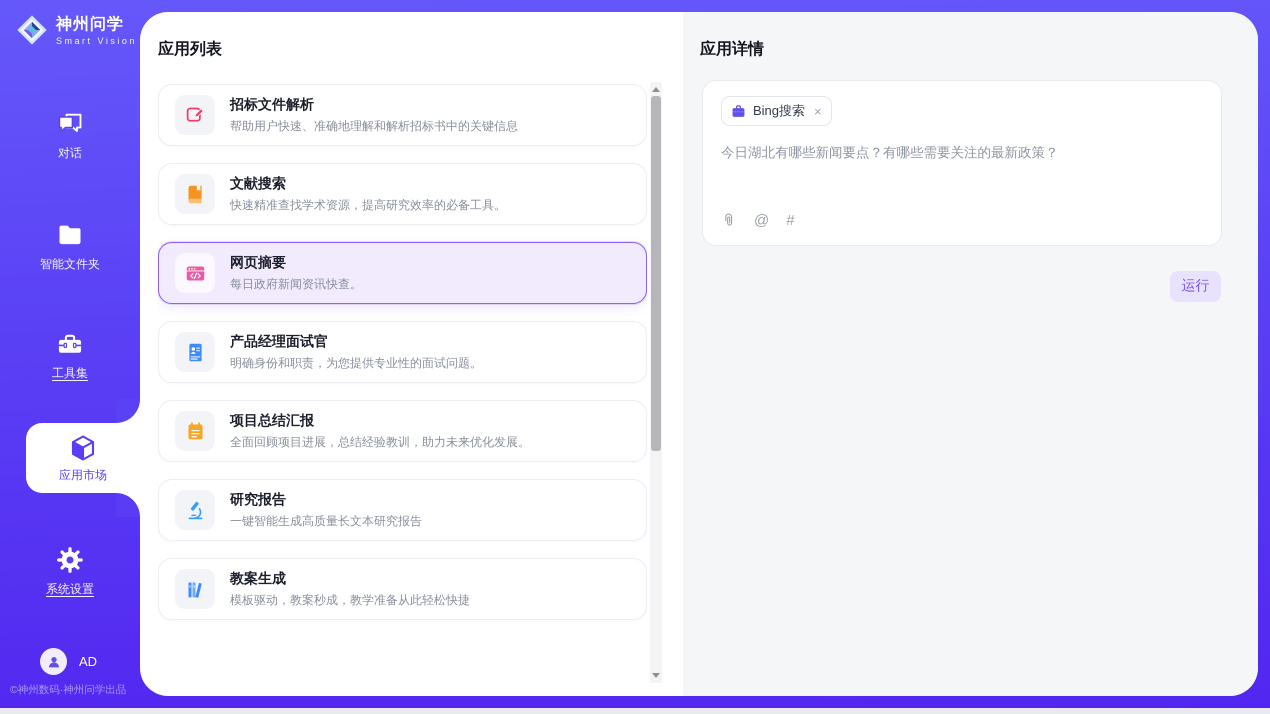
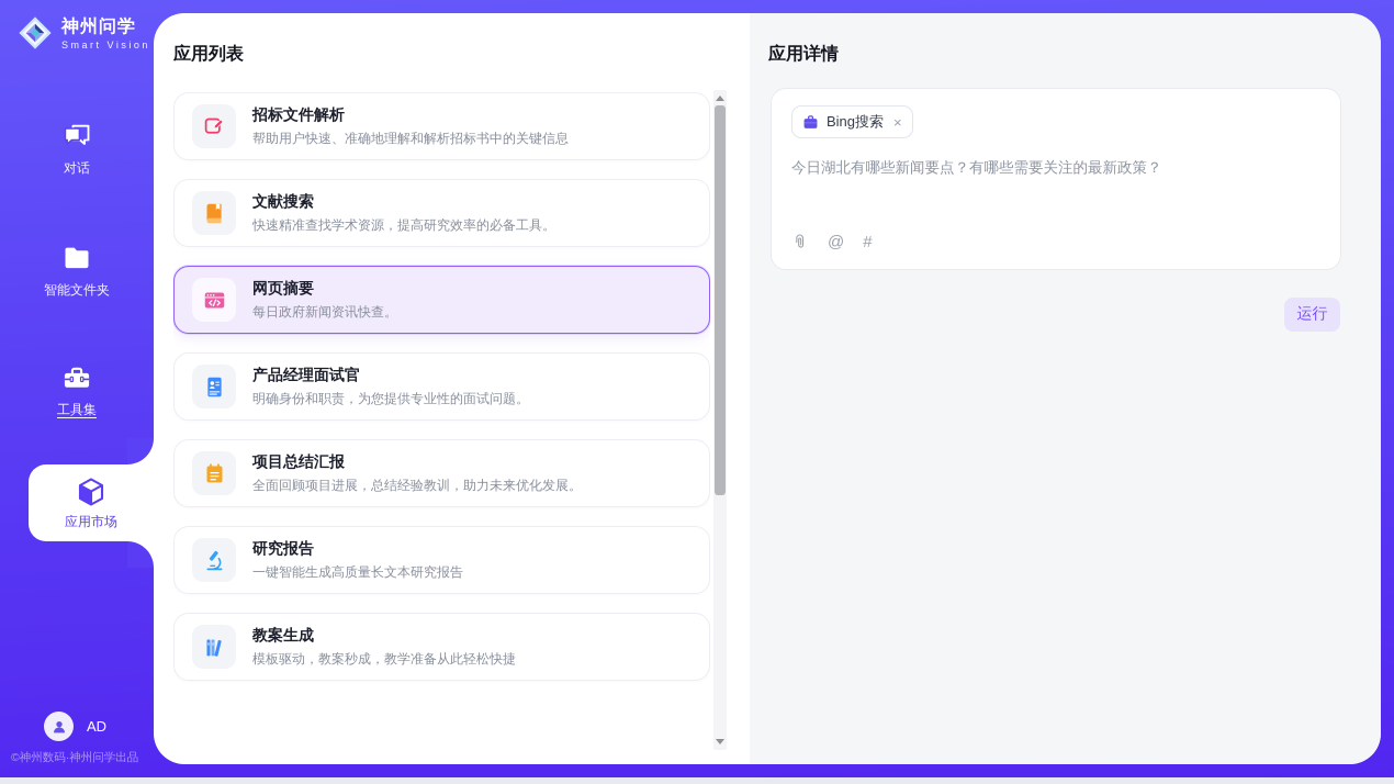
  神州问学
  Smart Vision
  对话
  智能文件夹
  工具集
  应用市场
- 系统设置
  AD
  ©神州数码·神州问学出品
  应用列表
  招标文件解析
  帮助用户快速、准确地理解和解析招标书中的关键信息
  文献搜索
  快速精准查找学术资源，提高研究效率的必备工具。
  网页摘要
  每日政府新闻资讯快查。
  产品经理面试官
  明确身份和职责，为您提供专业性的面试问题。
  项目总结汇报
  全面回顾项目进展，总结经验教训，助力未来优化发展。
  研究报告
  一键智能生成高质量长文本研究报告
  教案生成
  模板驱动，教案秒成，教学准备从此轻松快捷
  应用详情
  Bing搜索
  ×
  今日湖北有哪些新闻要点？有哪些需要关注的最新政策？
  @
  #
  运行
